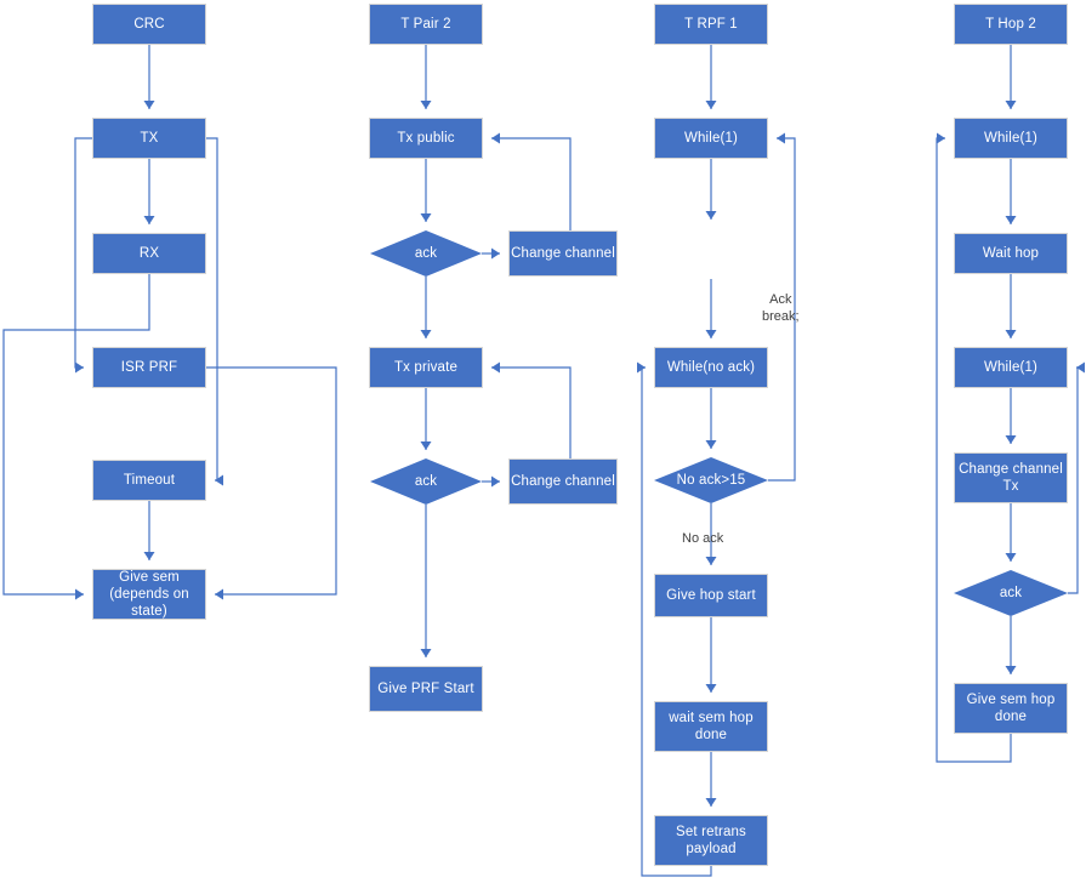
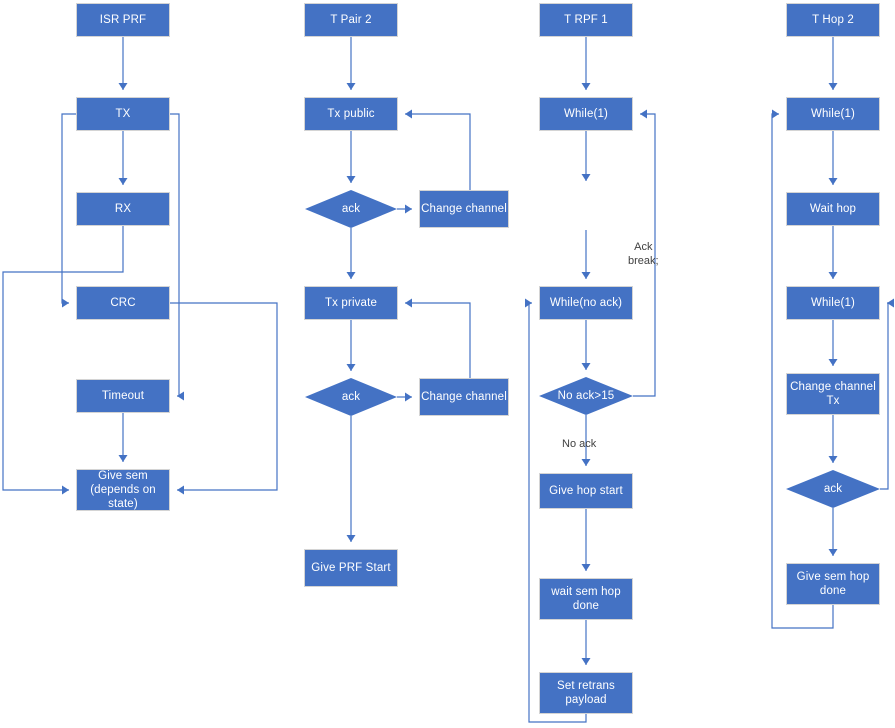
- CRC
+ ISR PRF
  TX
  RX
- ISR PRF
+ CRC
  Timeout
  Give sem
  (depends on state)
  T Pair 2
  Tx public
  ack
  Change channel
  Tx private
  ack
  Change channel
  Give PRF Start
  T RPF 1
  While(1)
  While(no ack)
  No ack>15
  Give hop start
  wait sem hop
  done
  Set retrans
  payload
  T Hop 2
  While(1)
  Wait hop
  While(1)
  Change channel
  Tx
  ack
  Give sem hop
  done
  Ack
  break;
  No ack
